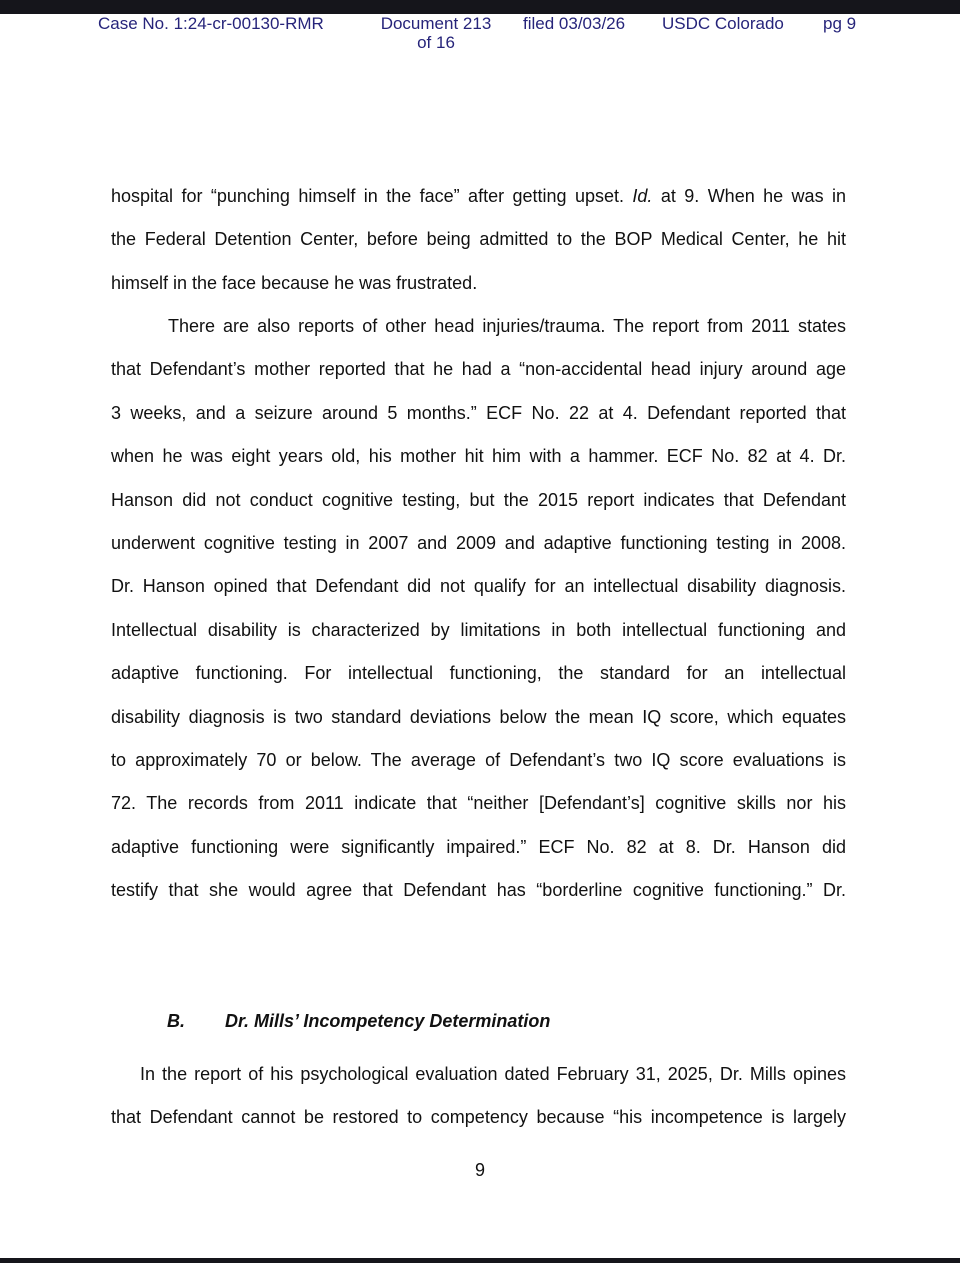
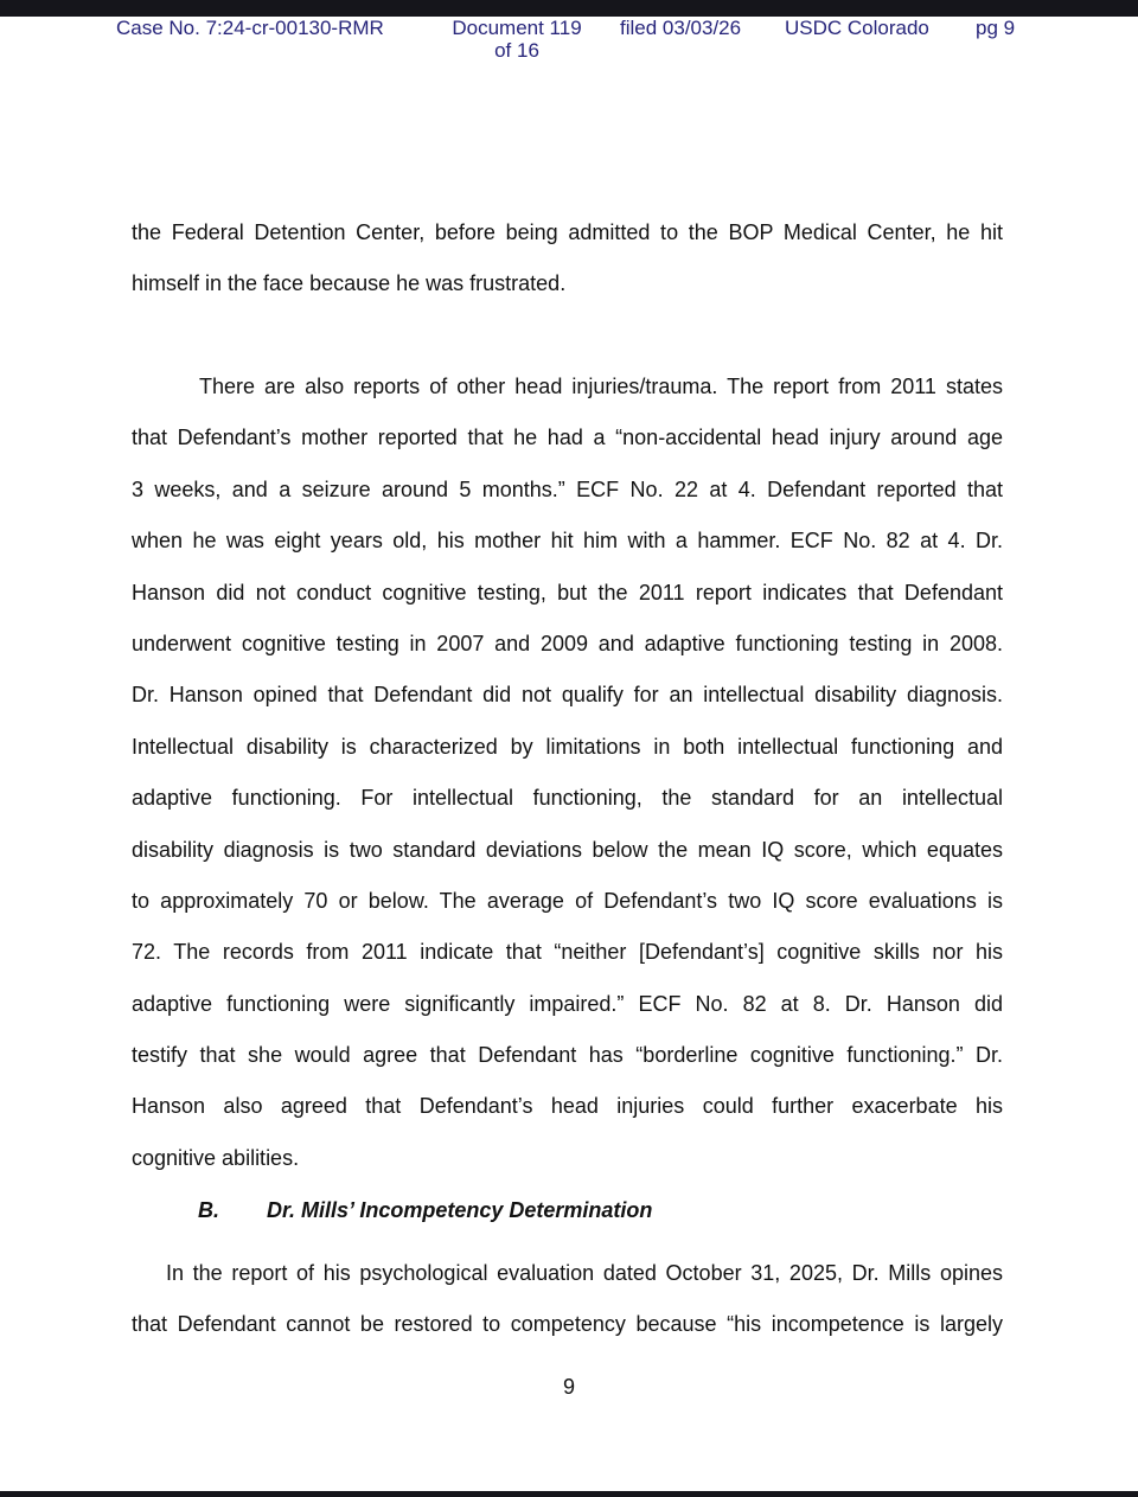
- Case No. 1:24-cr-00130-RMR
+ Case No. 7:24-cr-00130-RMR
- Document 213
+ Document 119
  of 16
  filed 03/03/26
  USDC Colorado
  pg 9
- hospital for “punching himself in the face” after getting upset. Id. at 9. When he was in
  the Federal Detention Center, before being admitted to the BOP Medical Center, he hit
  himself in the face because he was frustrated.
  There are also reports of other head injuries/trauma. The report from 2011 states
  that Defendant’s mother reported that he had a “non-accidental head injury around age
  3 weeks, and a seizure around 5 months.” ECF No. 22 at 4. Defendant reported that
  when he was eight years old, his mother hit him with a hammer. ECF No. 82 at 4. Dr.
- Hanson did not conduct cognitive testing, but the 2015 report indicates that Defendant
+ Hanson did not conduct cognitive testing, but the 2011 report indicates that Defendant
  underwent cognitive testing in 2007 and 2009 and adaptive functioning testing in 2008.
  Dr. Hanson opined that Defendant did not qualify for an intellectual disability diagnosis.
  Intellectual disability is characterized by limitations in both intellectual functioning and
  adaptive functioning. For intellectual functioning, the standard for an intellectual
  disability diagnosis is two standard deviations below the mean IQ score, which equates
  to approximately 70 or below. The average of Defendant’s two IQ score evaluations is
  72. The records from 2011 indicate that “neither [Defendant’s] cognitive skills nor his
  adaptive functioning were significantly impaired.” ECF No. 82 at 8. Dr. Hanson did
  testify that she would agree that Defendant has “borderline cognitive functioning.” Dr.
+ Hanson also agreed that Defendant’s head injuries could further exacerbate his
+ cognitive abilities.
  B.
  Dr. Mills’ Incompetency Determination
- In the report of his psychological evaluation dated February 31, 2025, Dr. Mills opines
+ In the report of his psychological evaluation dated October 31, 2025, Dr. Mills opines
  that Defendant cannot be restored to competency because “his incompetence is largely
  9
